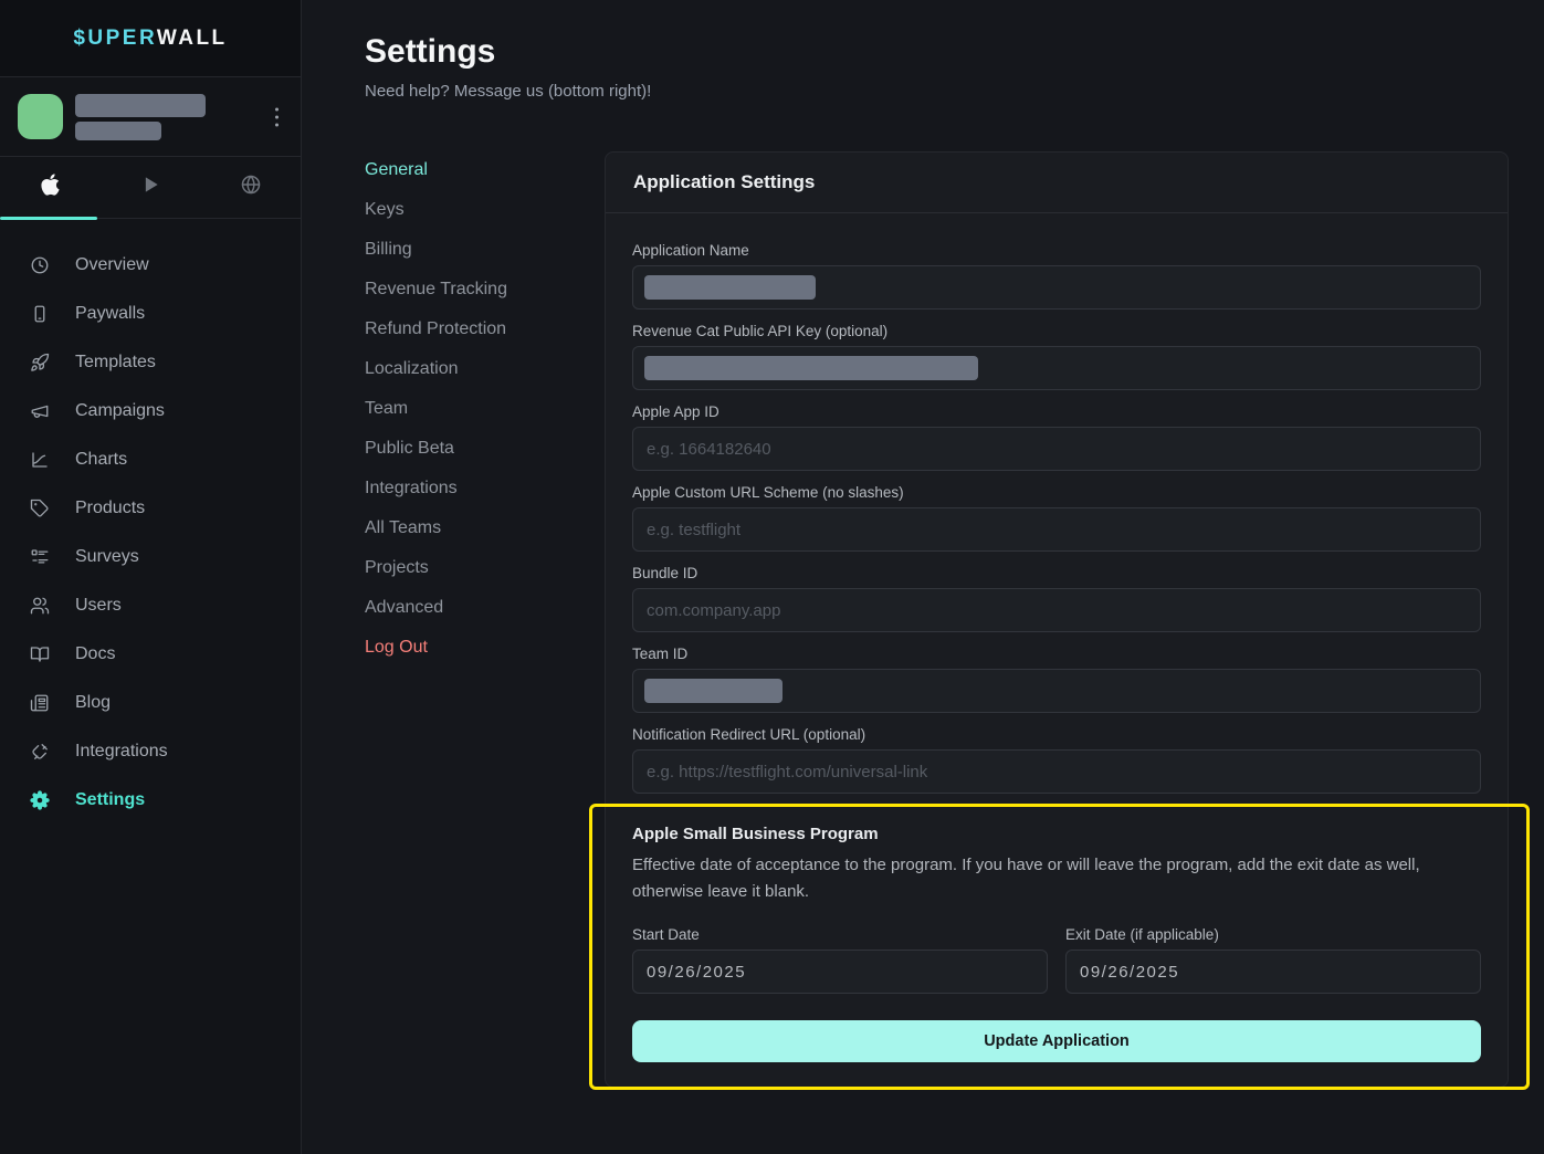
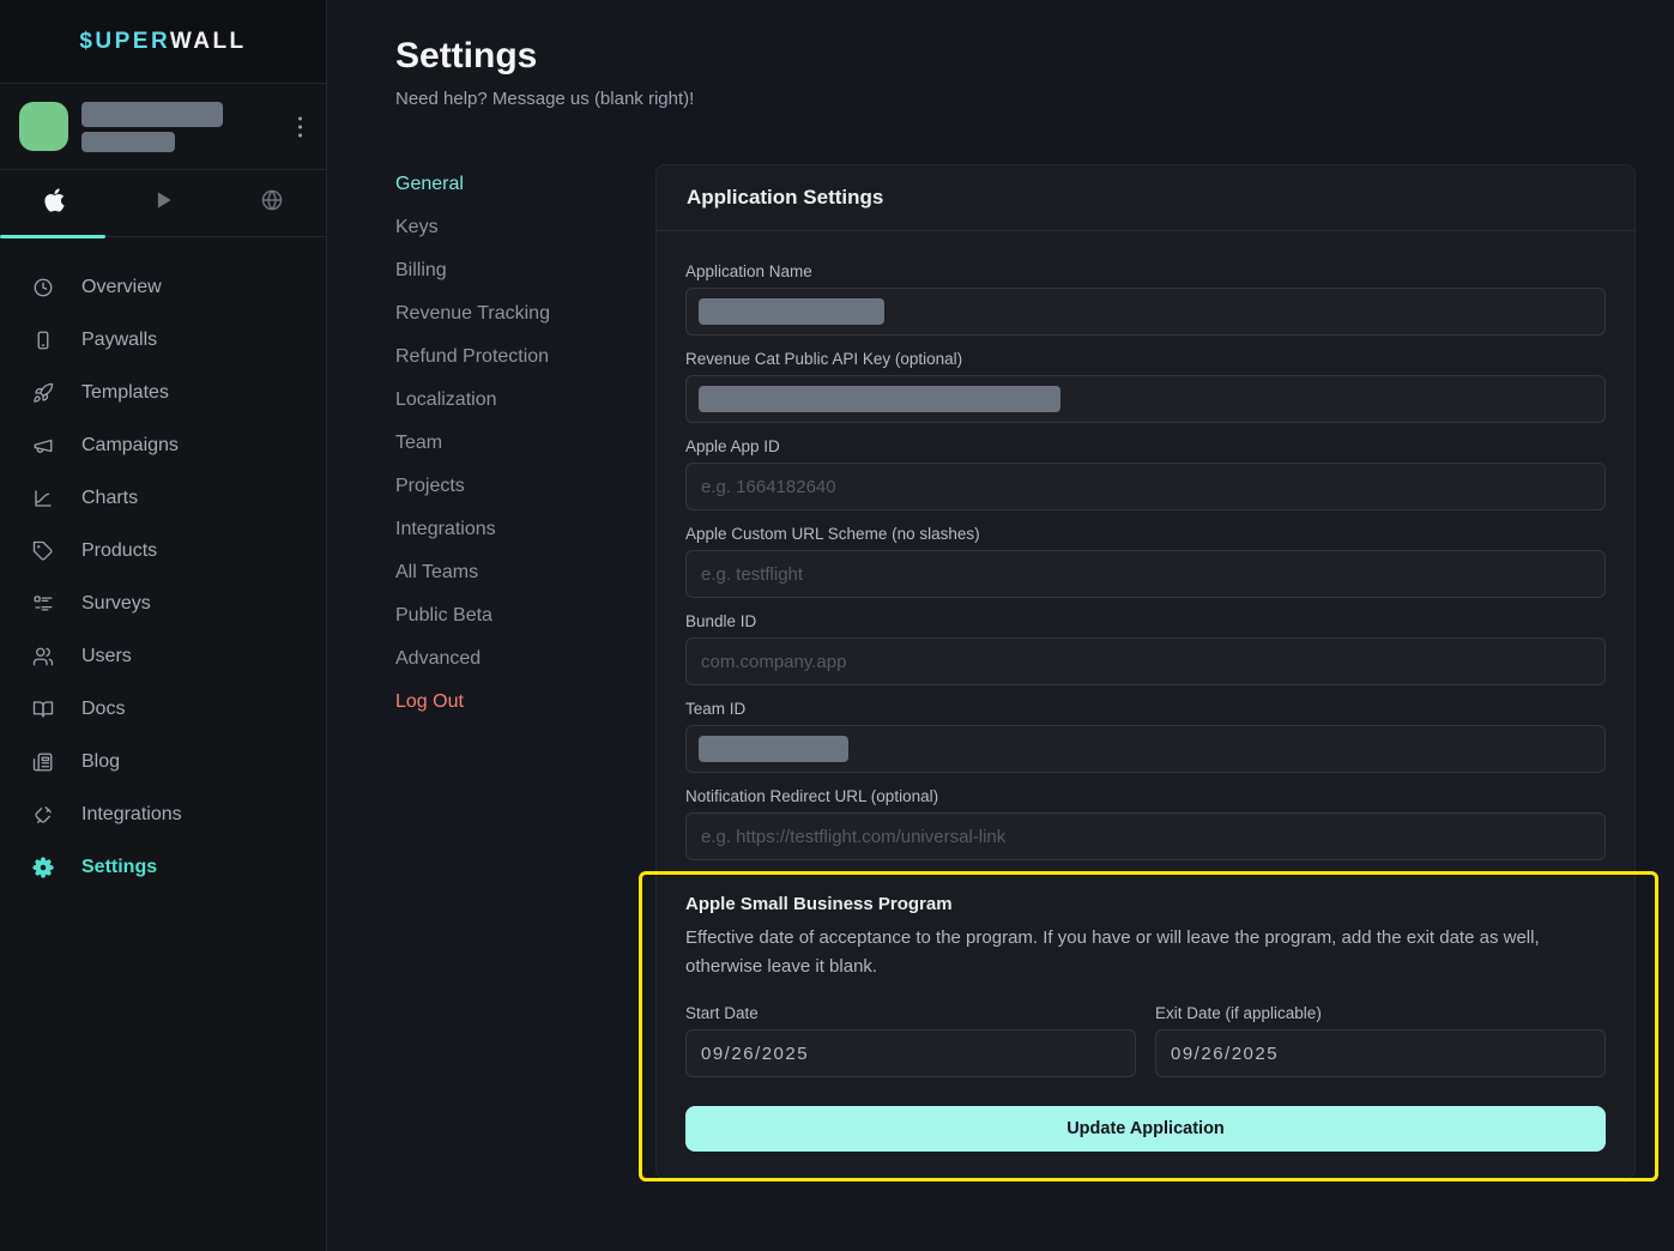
  $UPERWALL
  Overview
  Paywalls
  Templates
  Campaigns
  Charts
  Products
  Surveys
  Users
  Docs
  Blog
  Integrations
  Settings
  Settings
- Need help? Message us (bottom right)!
+ Need help? Message us (blank right)!
  General
  Keys
  Billing
  Revenue Tracking
  Refund Protection
  Localization
  Team
- Public Beta
+ Projects
  Integrations
  All Teams
- Projects
+ Public Beta
  Advanced
  Log Out
  Application Settings
  Application Name
  Revenue Cat Public API Key (optional)
  Apple App ID
  e.g. 1664182640
  Apple Custom URL Scheme (no slashes)
  e.g. testflight
  Bundle ID
  com.company.app
  Team ID
  Notification Redirect URL (optional)
  e.g. https://testflight.com/universal-link
  Apple Small Business Program
  Effective date of acceptance to the program. If you have or will leave the program, add the exit date as well, otherwise leave it blank.
  Start Date
  09/26/2025
  Exit Date (if applicable)
  09/26/2025
  Update Application
